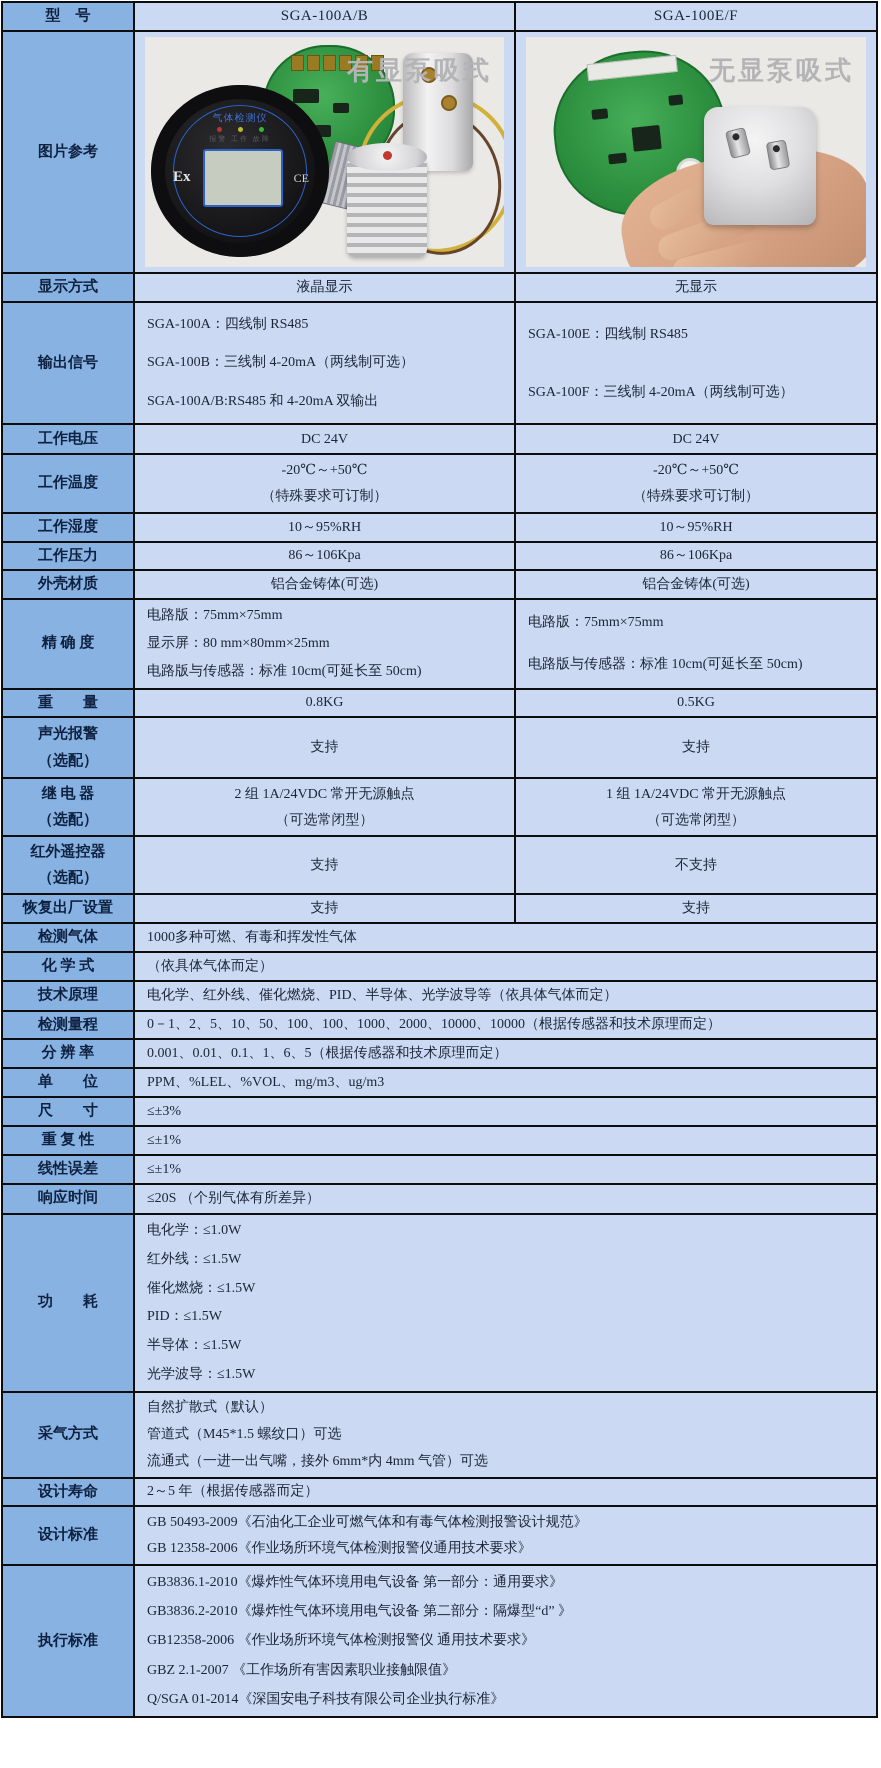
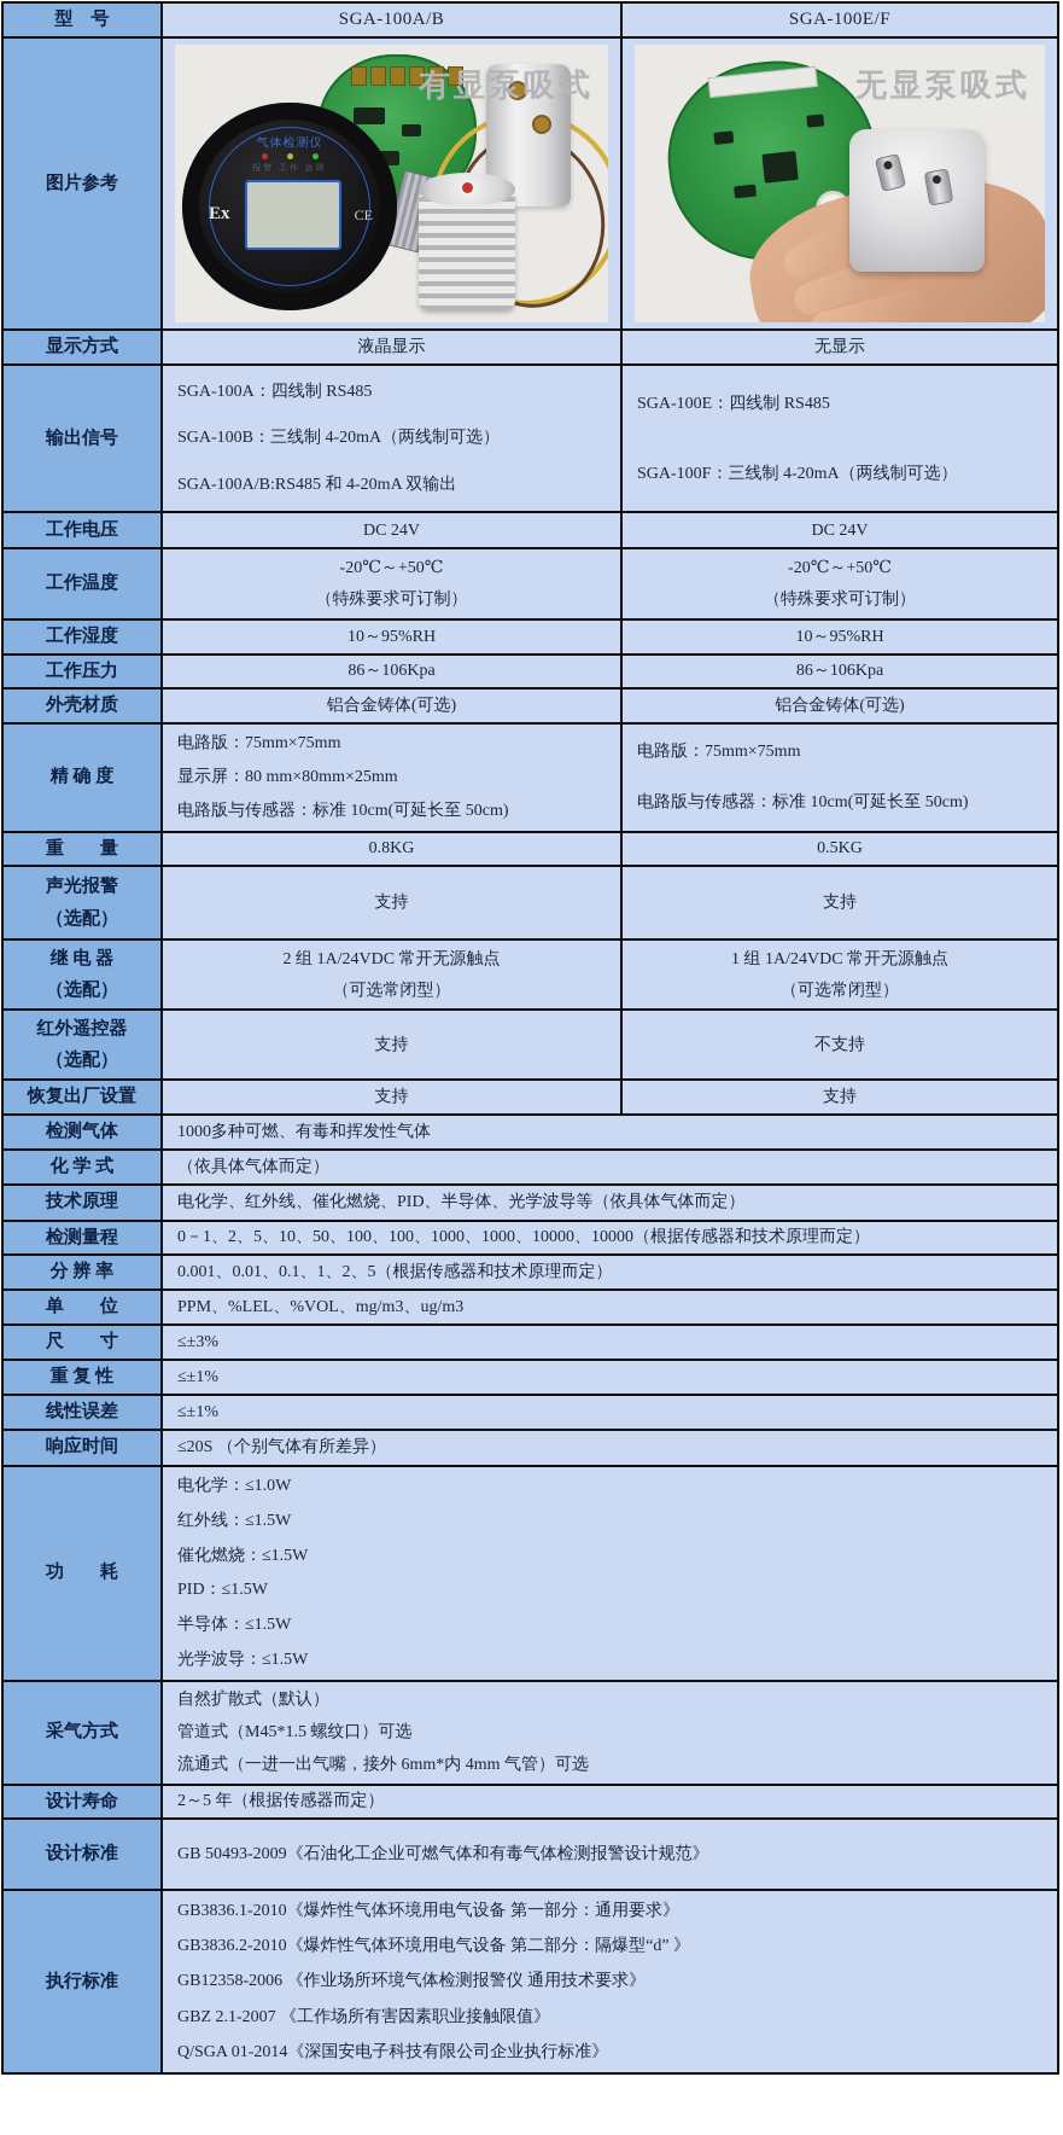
  型 号
  SGA-100A/B
  SGA-100E/F
  图片参考
  气体检测仪
  报警 工作 故障
  Ex
  CE
  有显泵吸式
  无显泵吸式
  显示方式
  液晶显示
  无显示
  输出信号
  SGA-100A：四线制 RS485
  SGA-100B：三线制 4-20mA（两线制可选）
  SGA-100A/B:RS485 和 4-20mA 双输出
  SGA-100E：四线制 RS485
  SGA-100F：三线制 4-20mA（两线制可选）
  工作电压
  DC 24V
  DC 24V
  工作温度
  -20℃～+50℃
  （特殊要求可订制）
  -20℃～+50℃
  （特殊要求可订制）
  工作湿度
  10～95%RH
  10～95%RH
  工作压力
  86～106Kpa
  86～106Kpa
  外壳材质
  铝合金铸体(可选)
  铝合金铸体(可选)
  精 确 度
  电路版：75mm×75mm
  显示屏：80 mm×80mm×25mm
  电路版与传感器：标准 10cm(可延长至 50cm)
  电路版：75mm×75mm
  电路版与传感器：标准 10cm(可延长至 50cm)
  重 量
  0.8KG
  0.5KG
  声光报警
  （选配）
  支持
  支持
  继 电 器
  （选配）
  2 组 1A/24VDC 常开无源触点
  （可选常闭型）
  1 组 1A/24VDC 常开无源触点
  （可选常闭型）
  红外遥控器
  （选配）
  支持
  不支持
  恢复出厂设置
  支持
  支持
  检测气体
  1000多种可燃、有毒和挥发性气体
  化 学 式
  （依具体气体而定）
  技术原理
  电化学、红外线、催化燃烧、PID、半导体、光学波导等（依具体气体而定）
  检测量程
- 0－1、2、5、10、50、100、100、1000、2000、10000、10000（根据传感器和技术原理而定）
+ 0－1、2、5、10、50、100、100、1000、1000、10000、10000（根据传感器和技术原理而定）
  分 辨 率
- 0.001、0.01、0.1、1、6、5（根据传感器和技术原理而定）
+ 0.001、0.01、0.1、1、2、5（根据传感器和技术原理而定）
  单 位
  PPM、%LEL、%VOL、mg/m3、ug/m3
  尺 寸
  ≤±3%
  重 复 性
  ≤±1%
  线性误差
  ≤±1%
  响应时间
  ≤20S （个别气体有所差异）
  功 耗
  电化学：≤1.0W
  红外线：≤1.5W
  催化燃烧：≤1.5W
  PID：≤1.5W
  半导体：≤1.5W
  光学波导：≤1.5W
  采气方式
  自然扩散式（默认）
  管道式（M45*1.5 螺纹口）可选
  流通式（一进一出气嘴，接外 6mm*内 4mm 气管）可选
  设计寿命
  2～5 年（根据传感器而定）
  设计标准
  GB 50493-2009《石油化工企业可燃气体和有毒气体检测报警设计规范》
- GB 12358-2006《作业场所环境气体检测报警仪通用技术要求》
  执行标准
  GB3836.1-2010《爆炸性气体环境用电气设备 第一部分：通用要求》
  GB3836.2-2010《爆炸性气体环境用电气设备 第二部分：隔爆型“d” 》
  GB12358-2006 《作业场所环境气体检测报警仪 通用技术要求》
  GBZ 2.1-2007 《工作场所有害因素职业接触限值》
  Q/SGA 01-2014《深国安电子科技有限公司企业执行标准》
